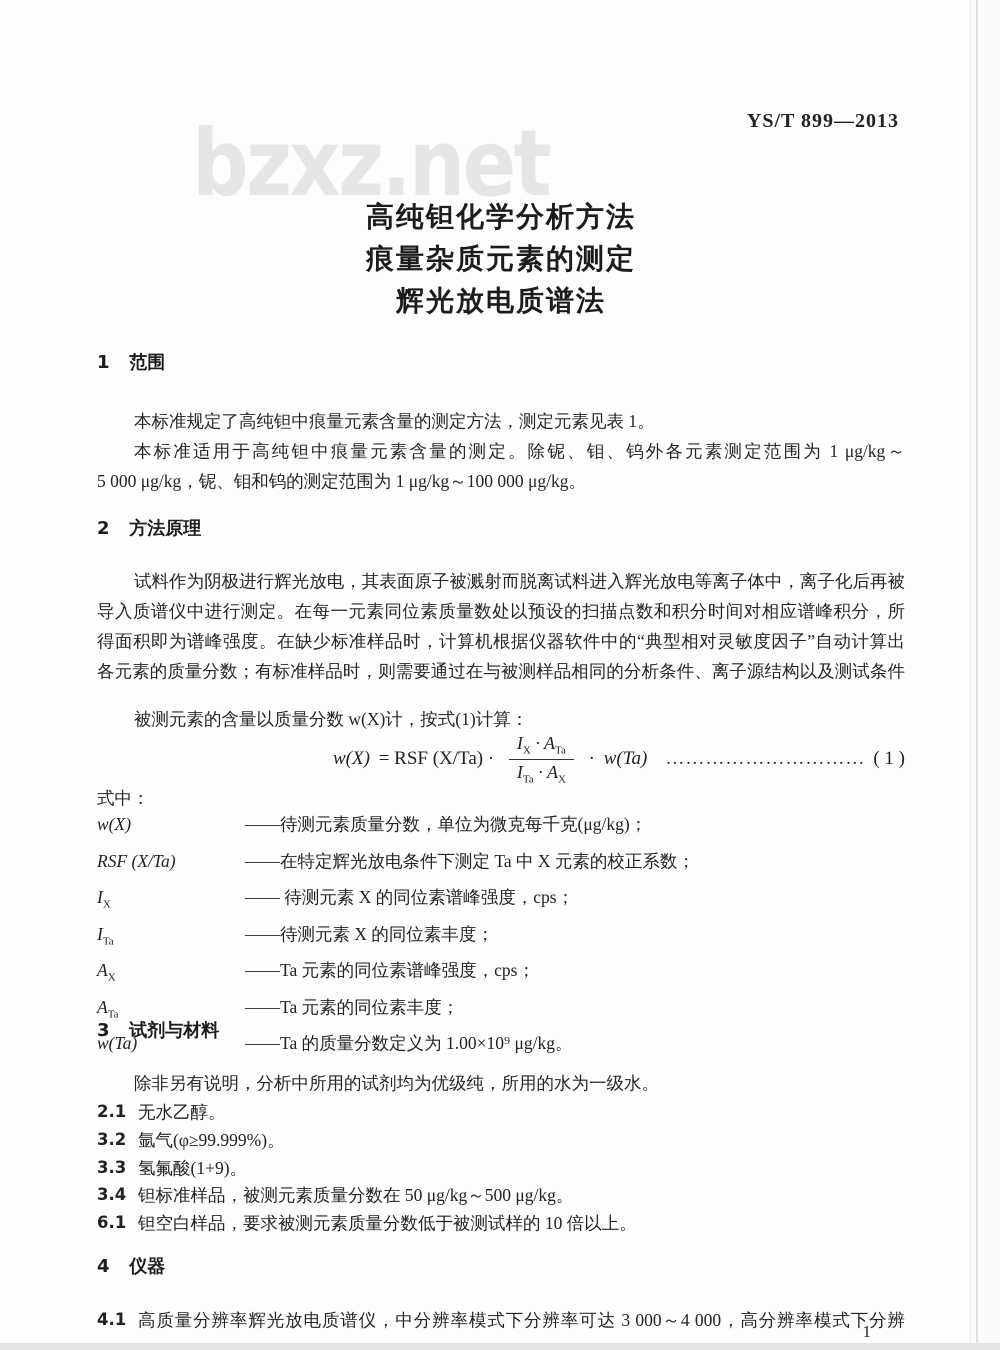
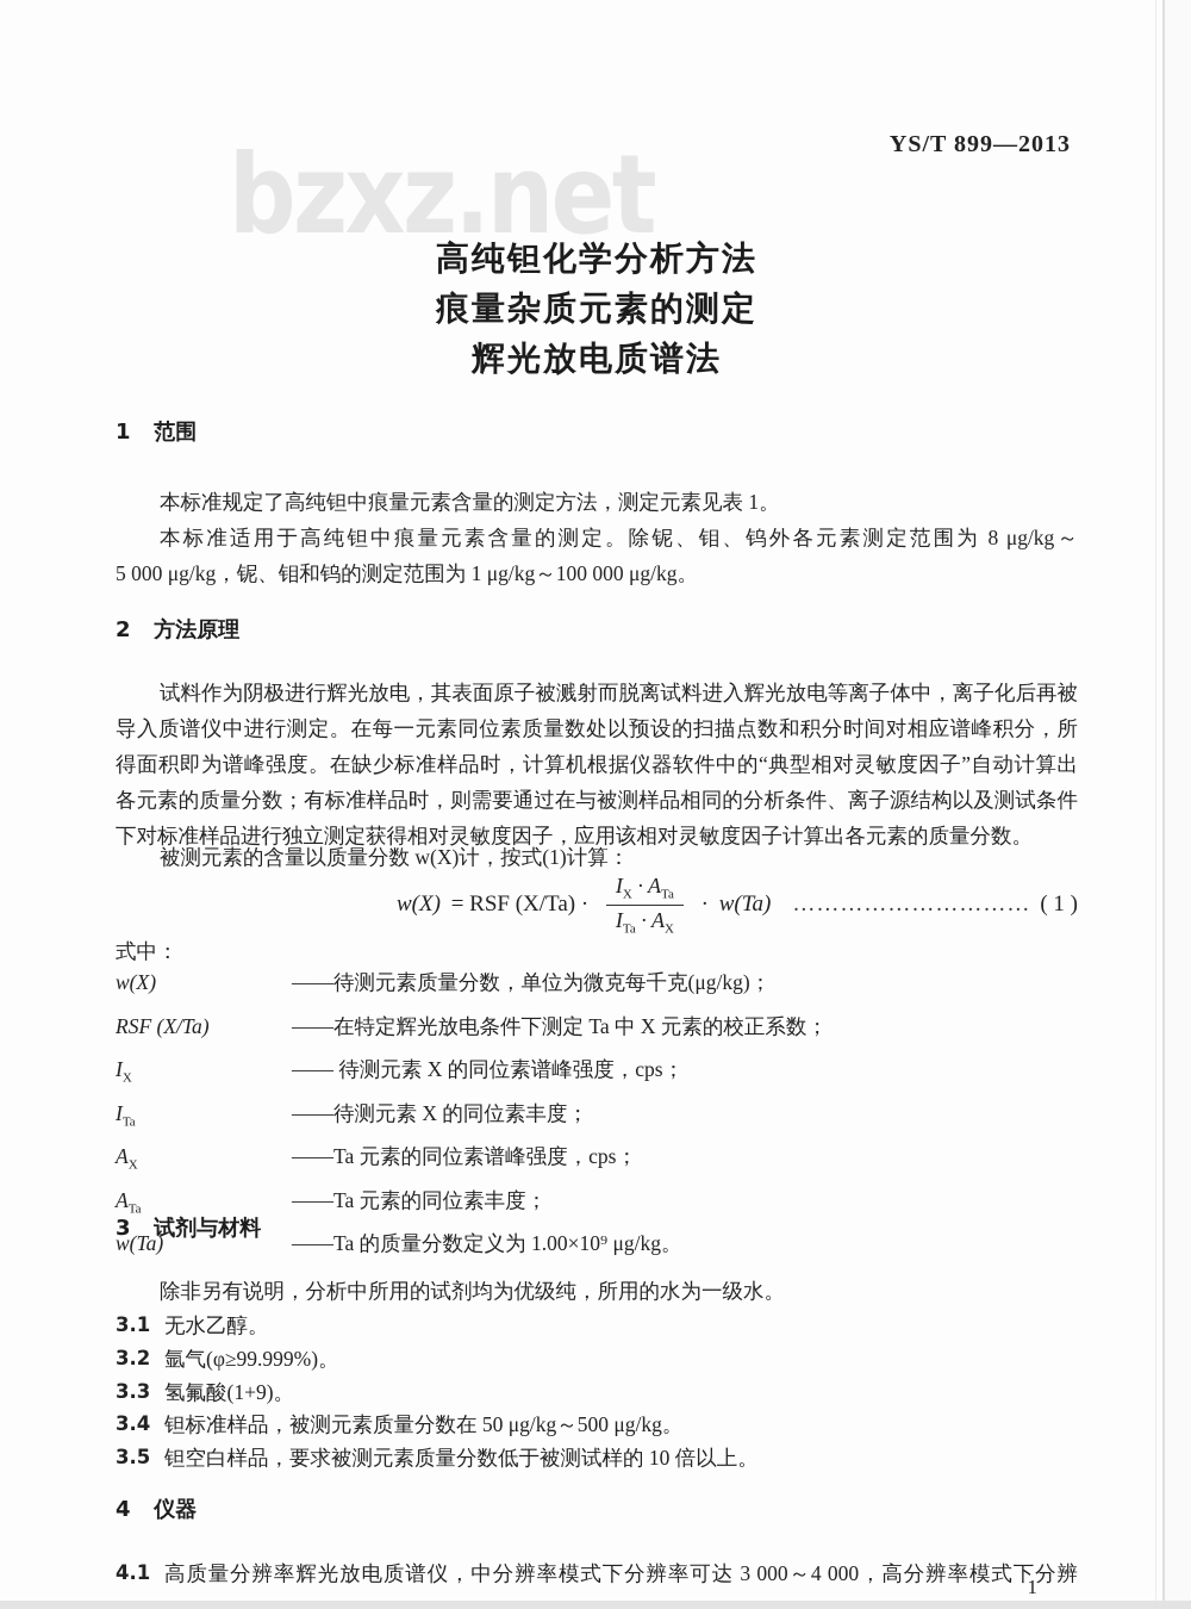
  bzxz.net
  YS/T 899—2013
  高纯钽化学分析方法
  痕量杂质元素的测定
  辉光放电质谱法
  1 范围
  本标准规定了高纯钽中痕量元素含量的测定方法，测定元素见表 1。
- 本标准适用于高纯钽中痕量元素含量的测定。除铌、钼、钨外各元素测定范围为 1 μg/kg～
+ 本标准适用于高纯钽中痕量元素含量的测定。除铌、钼、钨外各元素测定范围为 8 μg/kg～
  5 000 μg/kg，铌、钼和钨的测定范围为 1 μg/kg～100 000 μg/kg。
  2 方法原理
  试料作为阴极进行辉光放电，其表面原子被溅射而脱离试料进入辉光放电等离子体中，离子化后再被
  导入质谱仪中进行测定。在每一元素同位素质量数处以预设的扫描点数和积分时间对相应谱峰积分，所
  得面积即为谱峰强度。在缺少标准样品时，计算机根据仪器软件中的“典型相对灵敏度因子”自动计算出
  各元素的质量分数；有标准样品时，则需要通过在与被测样品相同的分析条件、离子源结构以及测试条件
+ 下对标准样品进行独立测定获得相对灵敏度因子，应用该相对灵敏度因子计算出各元素的质量分数。
  被测元素的含量以质量分数 w(X)计，按式(1)计算：
  w(X)
  = RSF (X/Ta) ·
  IX · ATa
  ITa · AX
  ·
  w(Ta)
  …………………………
  ( 1 )
  式中：
  w(X)
  ——待测元素质量分数，单位为微克每千克(μg/kg)；
  RSF (X/Ta)
  ——在特定辉光放电条件下测定 Ta 中 X 元素的校正系数；
  IX
  —— 待测元素 X 的同位素谱峰强度，cps；
  ITa
  ——待测元素 X 的同位素丰度；
  AX
  ——Ta 元素的同位素谱峰强度，cps；
  ATa
  ——Ta 元素的同位素丰度；
  w(Ta)
  ——Ta 的质量分数定义为 1.00×10⁹ μg/kg。
  3 试剂与材料
  除非另有说明，分析中所用的试剂均为优级纯，所用的水为一级水。
- 2.1
+ 3.1
  无水乙醇。
  3.2
  氩气(φ≥99.999%)。
  3.3
  氢氟酸(1+9)。
  3.4
  钽标准样品，被测元素质量分数在 50 μg/kg～500 μg/kg。
- 6.1
+ 3.5
  钽空白样品，要求被测元素质量分数低于被测试样的 10 倍以上。
  4 仪器
  4.1
  高质量分辨率辉光放电质谱仪，中分辨率模式下分辨率可达 3 000～4 000，高分辨率模式下分辨
  1
